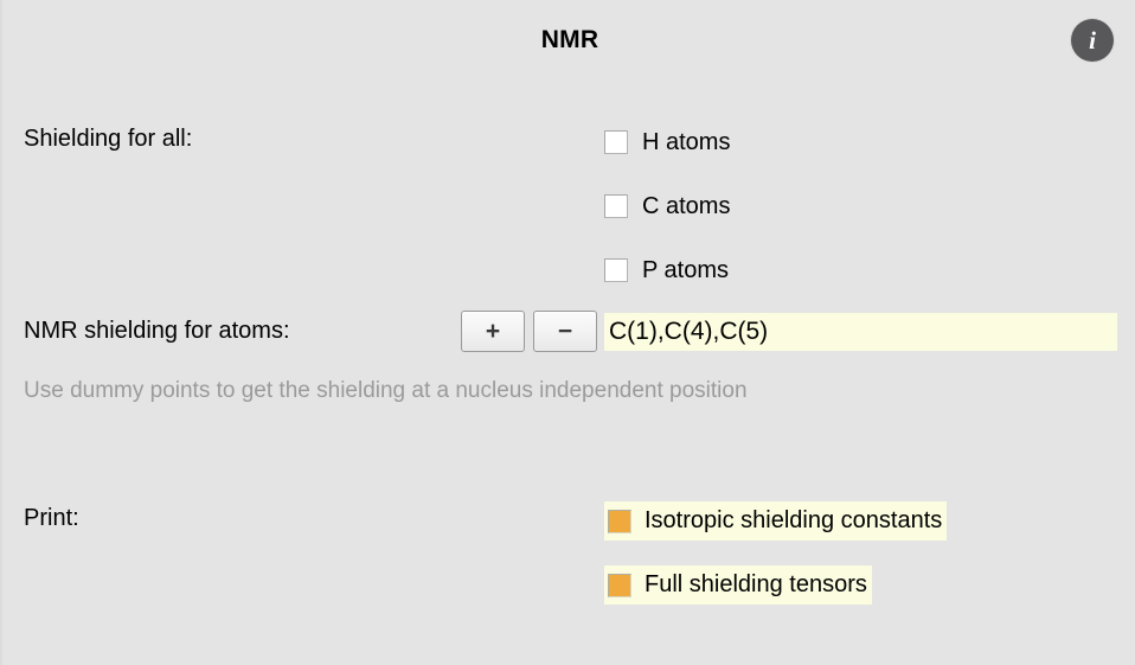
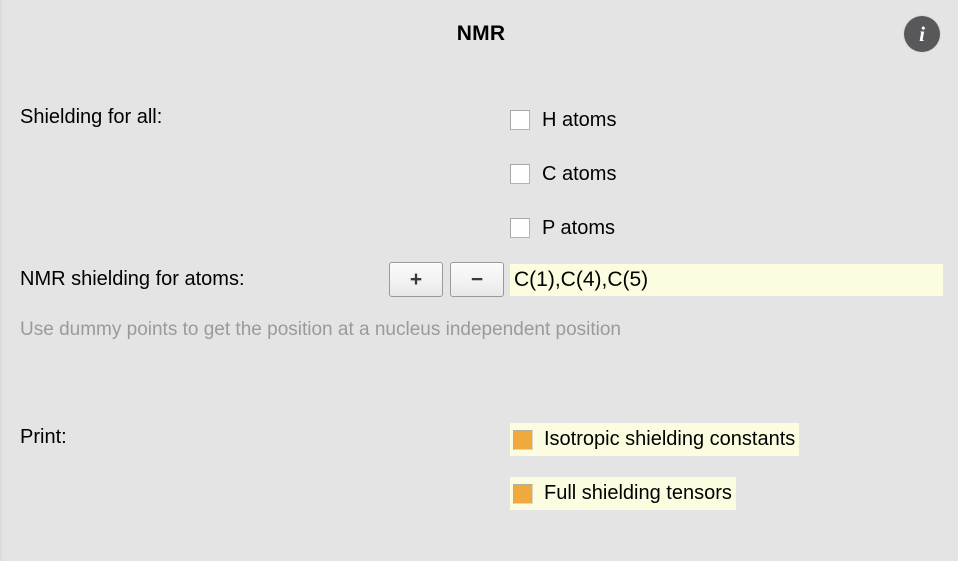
  NMR
  i
  Shielding for all:
  H atoms
  C atoms
  P atoms
  NMR shielding for atoms:
  +
  −
  C(1),C(4),C(5)
- Use dummy points to get the shielding at a nucleus independent position
+ Use dummy points to get the position at a nucleus independent position
  Print:
  Isotropic shielding constants
  Full shielding tensors
